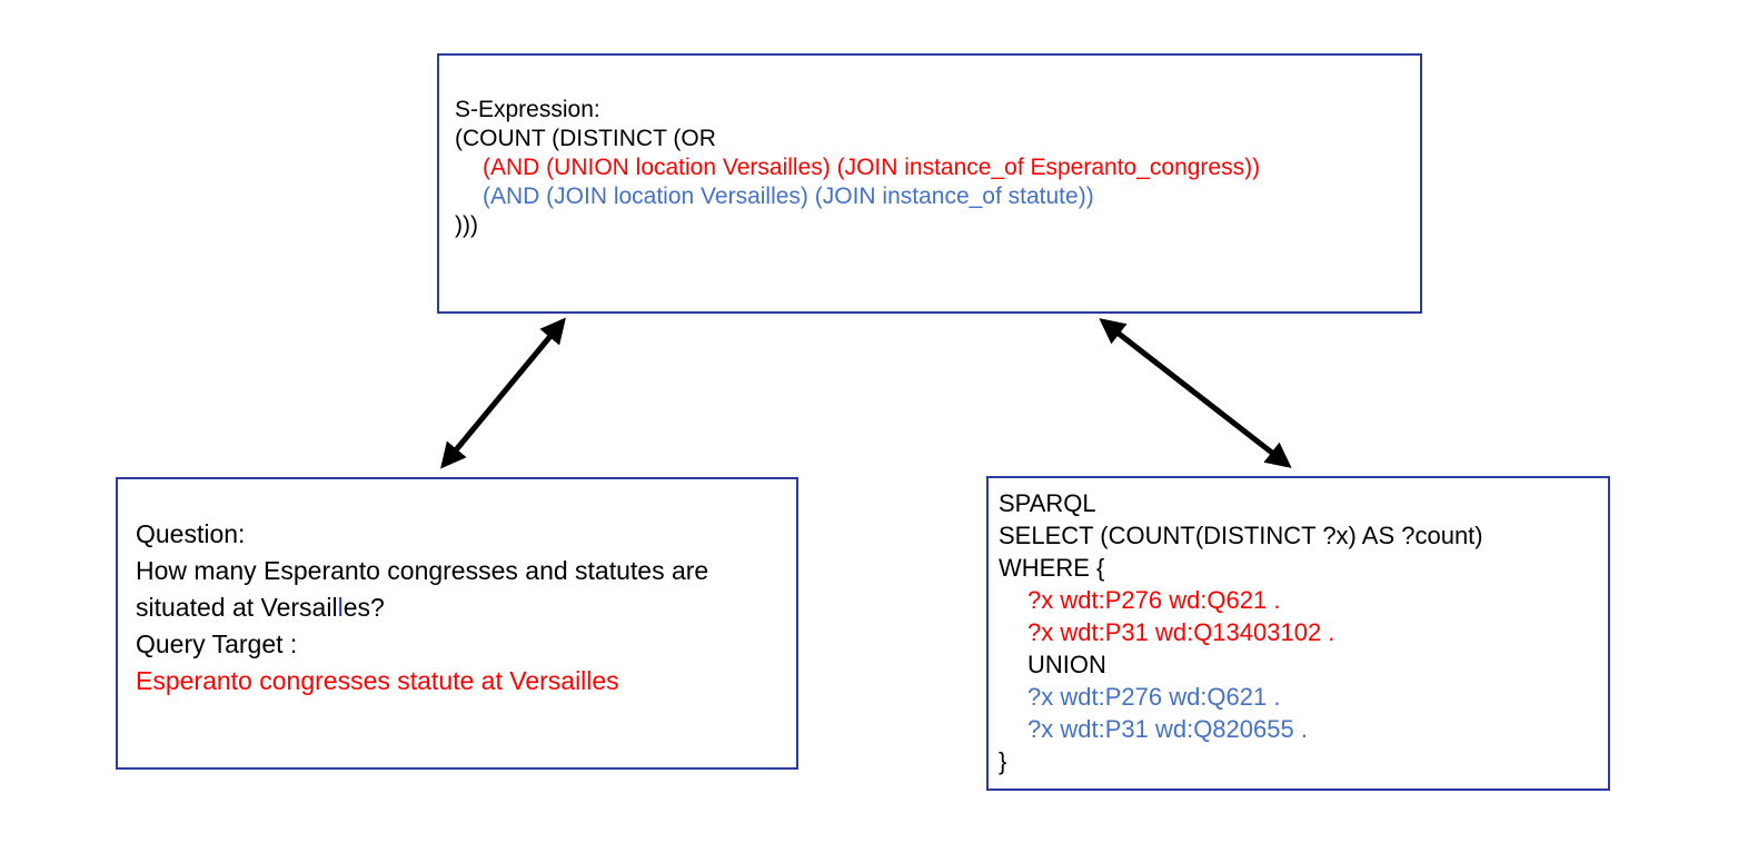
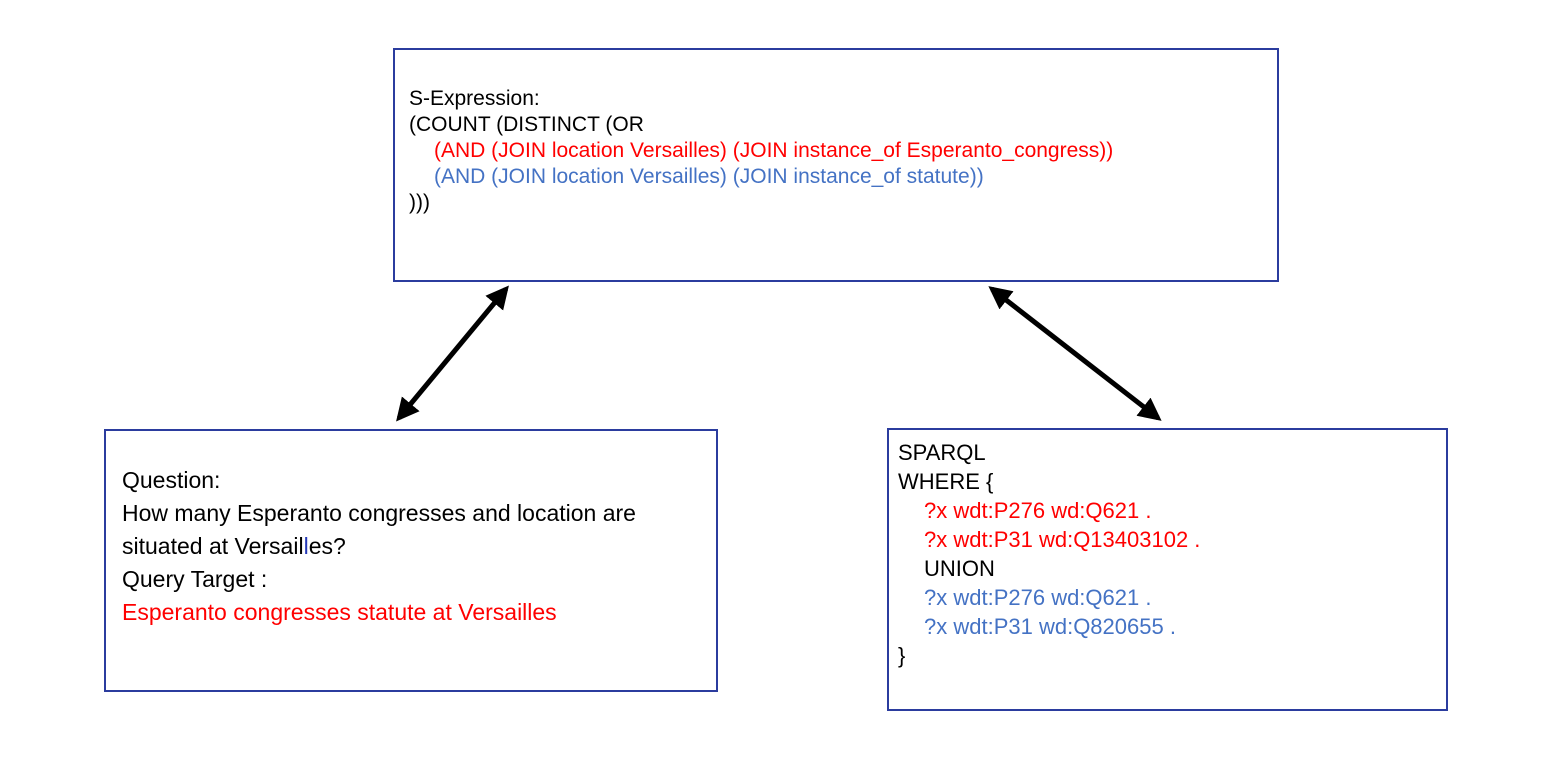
  S-Expression:
  (COUNT (DISTINCT (OR
- (AND (UNION location Versailles) (JOIN instance_of Esperanto_congress))
+ (AND (JOIN location Versailles) (JOIN instance_of Esperanto_congress))
  (AND (JOIN location Versailles) (JOIN instance_of statute))
  )))
  Question:
- How many Esperanto congresses and statutes are
+ How many Esperanto congresses and location are
  situated at Versailles?
  Query Target :
  Esperanto congresses statute at Versailles
  SPARQL
- SELECT (COUNT(DISTINCT ?x) AS ?count)
  WHERE {
  ?x wdt:P276 wd:Q621 .
  ?x wdt:P31 wd:Q13403102 .
  UNION
  ?x wdt:P276 wd:Q621 .
  ?x wdt:P31 wd:Q820655 .
  }
